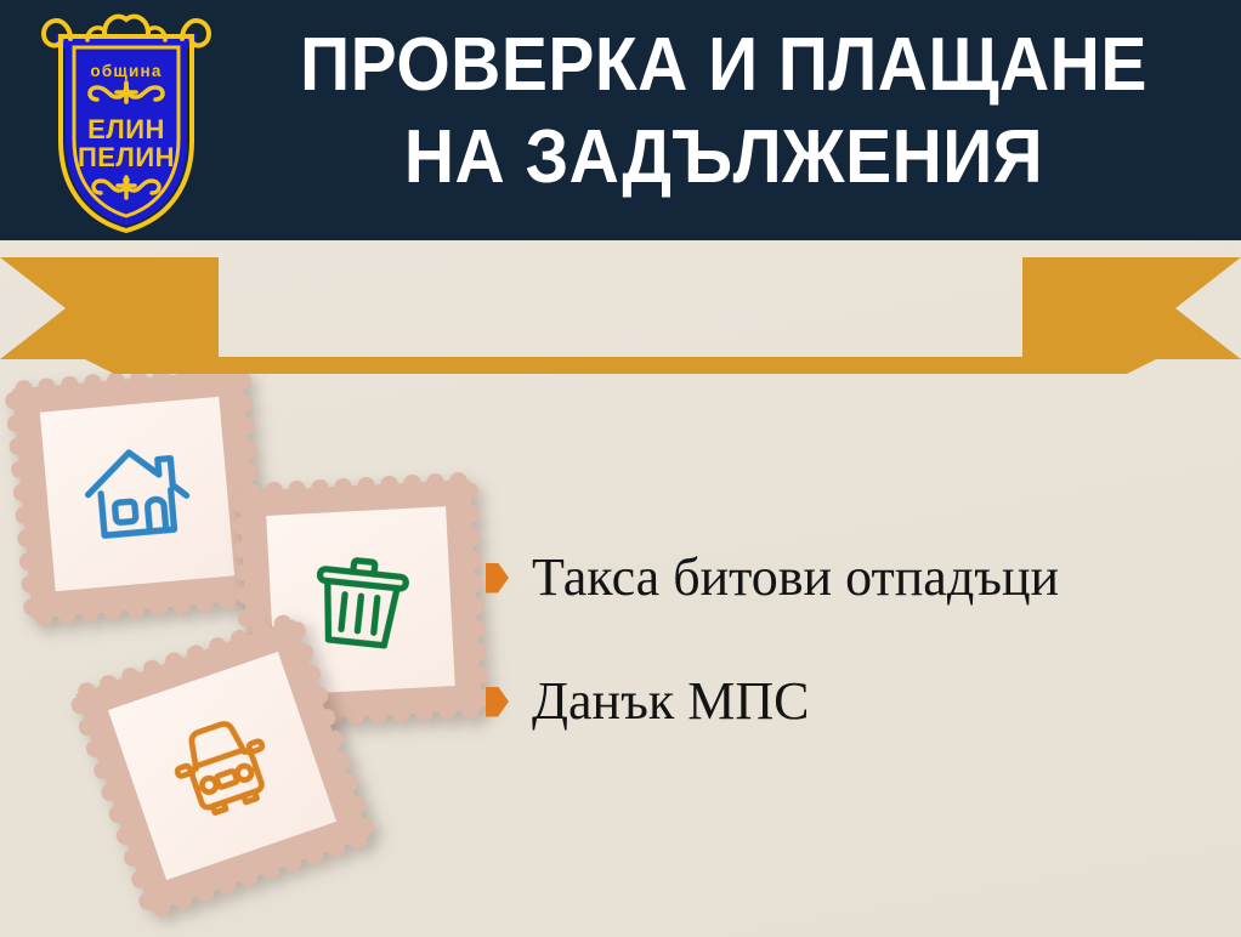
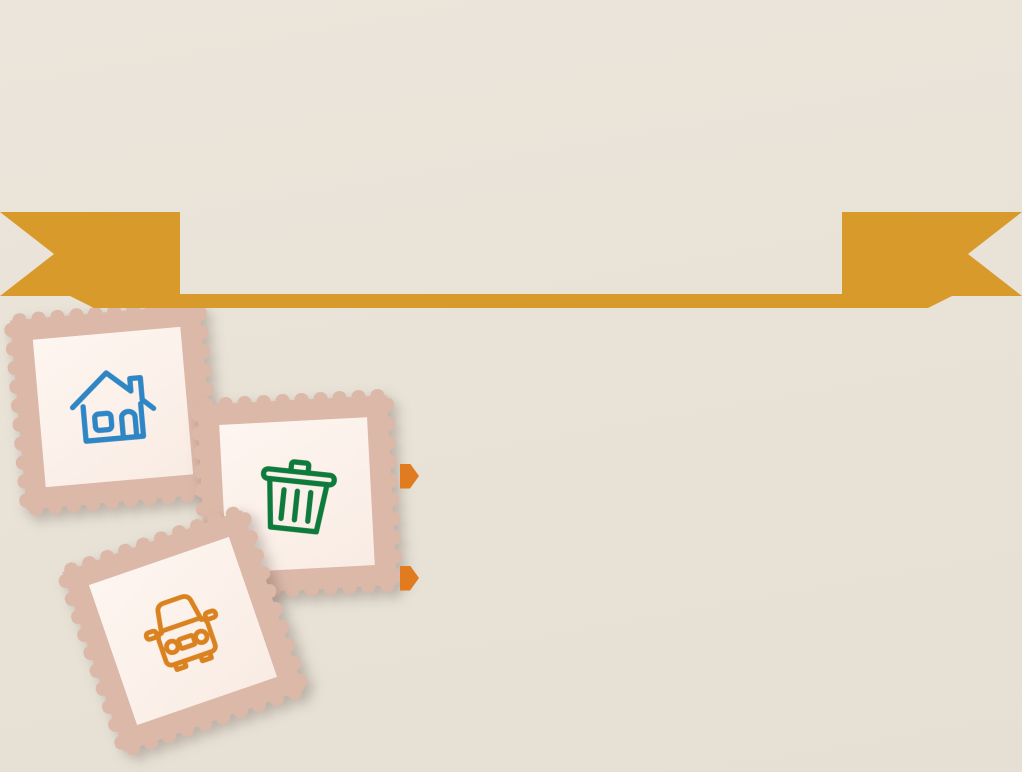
- община
- ЕЛИН
- ПЕЛИН
- ПРОВЕРКА И ПЛАЩАНЕ
- НА ЗАДЪЛЖЕНИЯ
- Такса битови отпадъци
- Данък МПС
